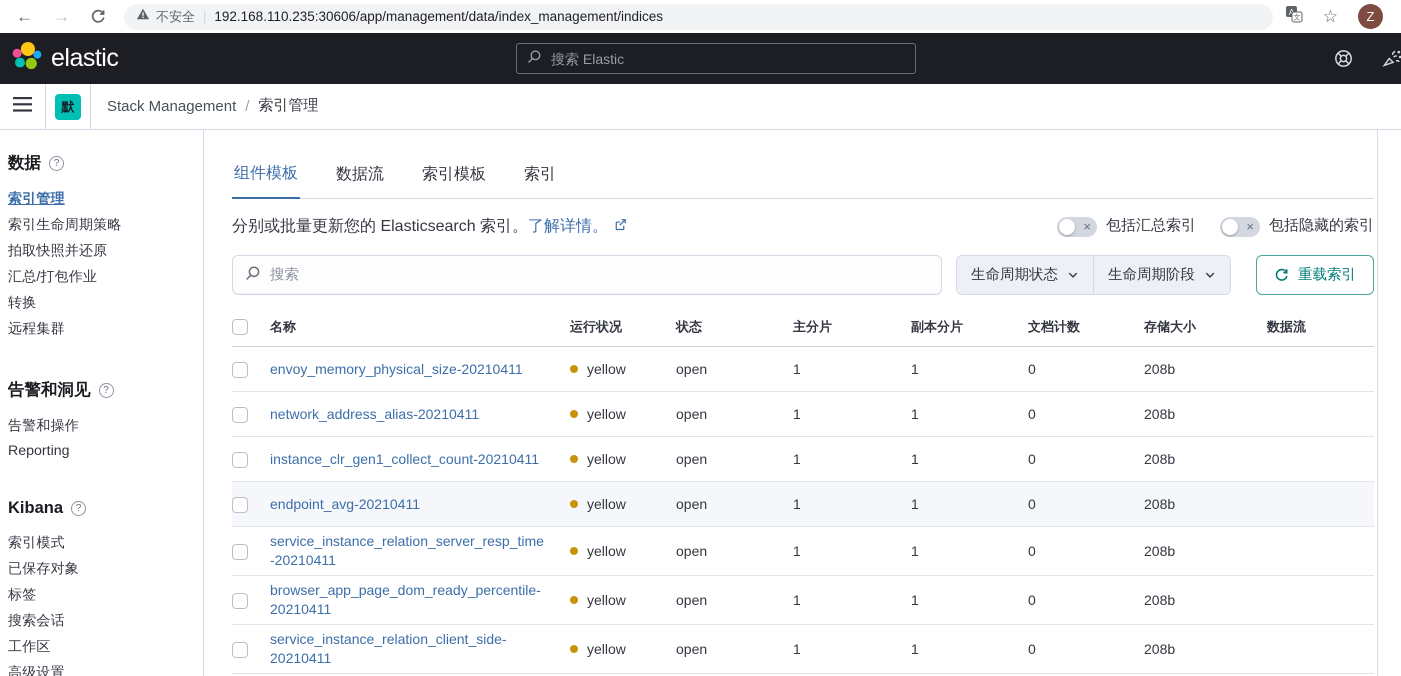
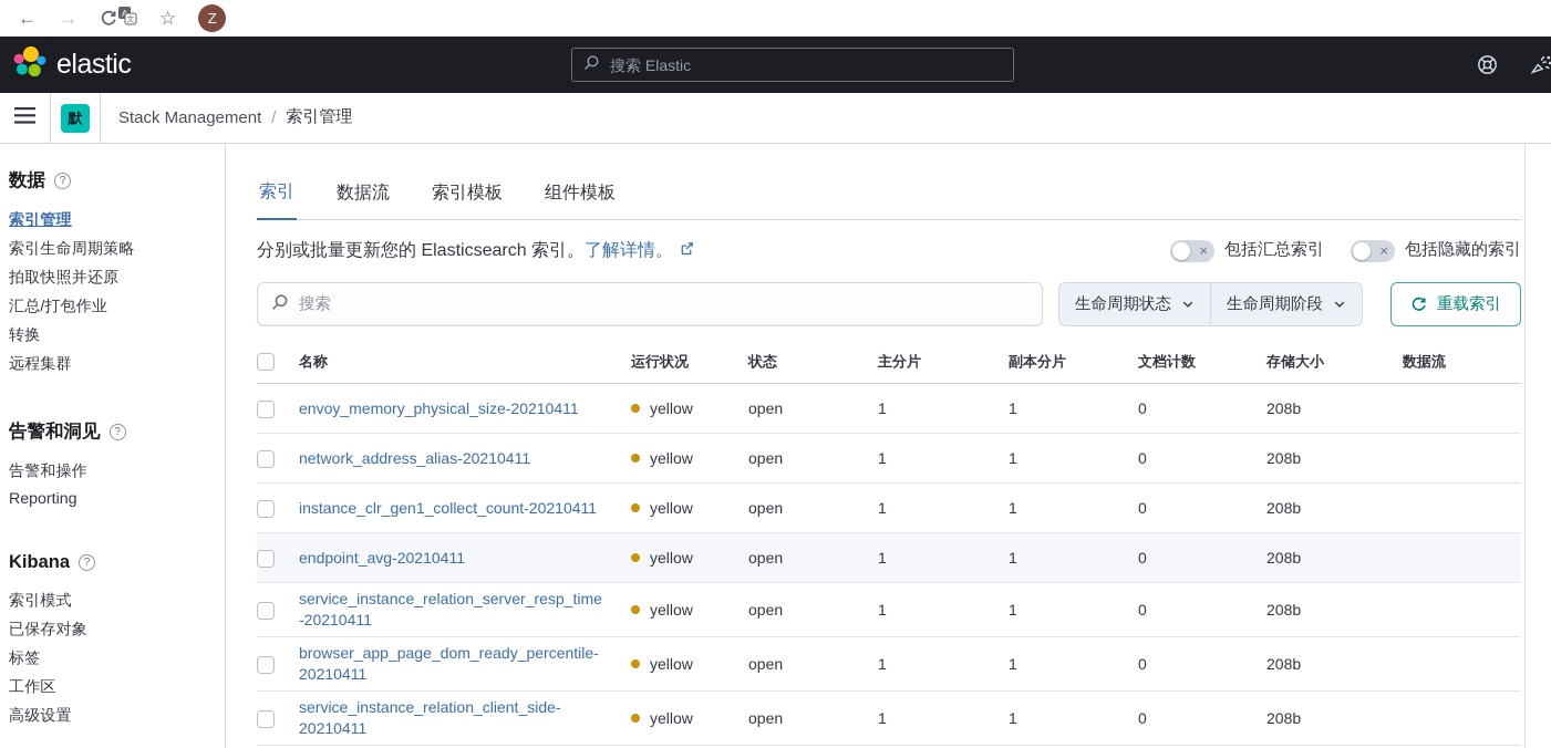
  ←
  →
- 不安全
- |
- 192.168.110.235:30606/app/management/data/index_management/indices
  A
  ☆
  Z
  elastic
  搜索 Elastic
  默
  Stack Management
  /
  索引管理
  数据
  ?
  索引管理
  索引生命周期策略
  拍取快照并还原
  汇总/打包作业
  转换
  远程集群
  告警和洞见
  ?
  告警和操作
  Reporting
  Kibana
  ?
  索引模式
  已保存对象
  标签
- 搜索会话
  工作区
  高级设置
- 组件模板
+ 索引
  数据流
  索引模板
- 索引
+ 组件模板
  分别或批量更新您的 Elasticsearch 索引。
  了解详情。
  ×
  包括汇总索引
  ×
  包括隐藏的索引
  搜索
  生命周期状态
  生命周期阶段
  重载索引
  	名称	运行状况	状态	主分片	副本分片	文档计数	存储大小	数据流
  	envoy_memory_physical_size-20210411	yellow	open	1	1	0	208b
  	network_address_alias-20210411	yellow	open	1	1	0	208b
  	instance_clr_gen1_collect_count-20210411	yellow	open	1	1	0	208b
  	endpoint_avg-20210411	yellow	open	1	1	0	208b
  	service_instance_relation_server_resp_time-20210411	yellow	open	1	1	0	208b
  	browser_app_page_dom_ready_percentile-20210411	yellow	open	1	1	0	208b
  	service_instance_relation_client_side-20210411	yellow	open	1	1	0	208b
